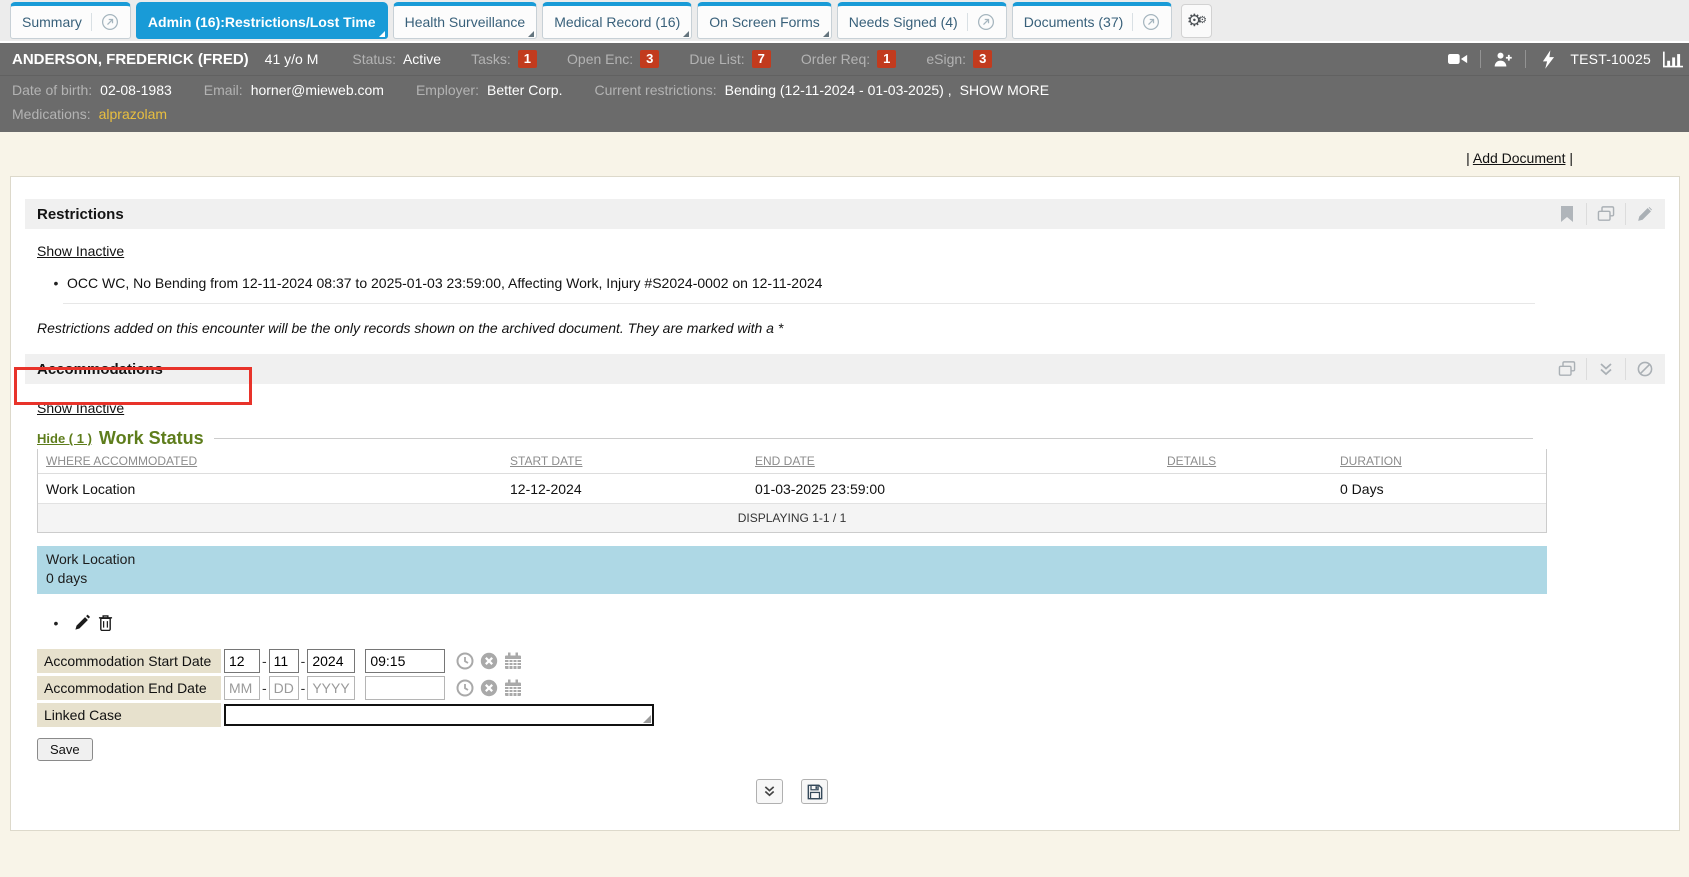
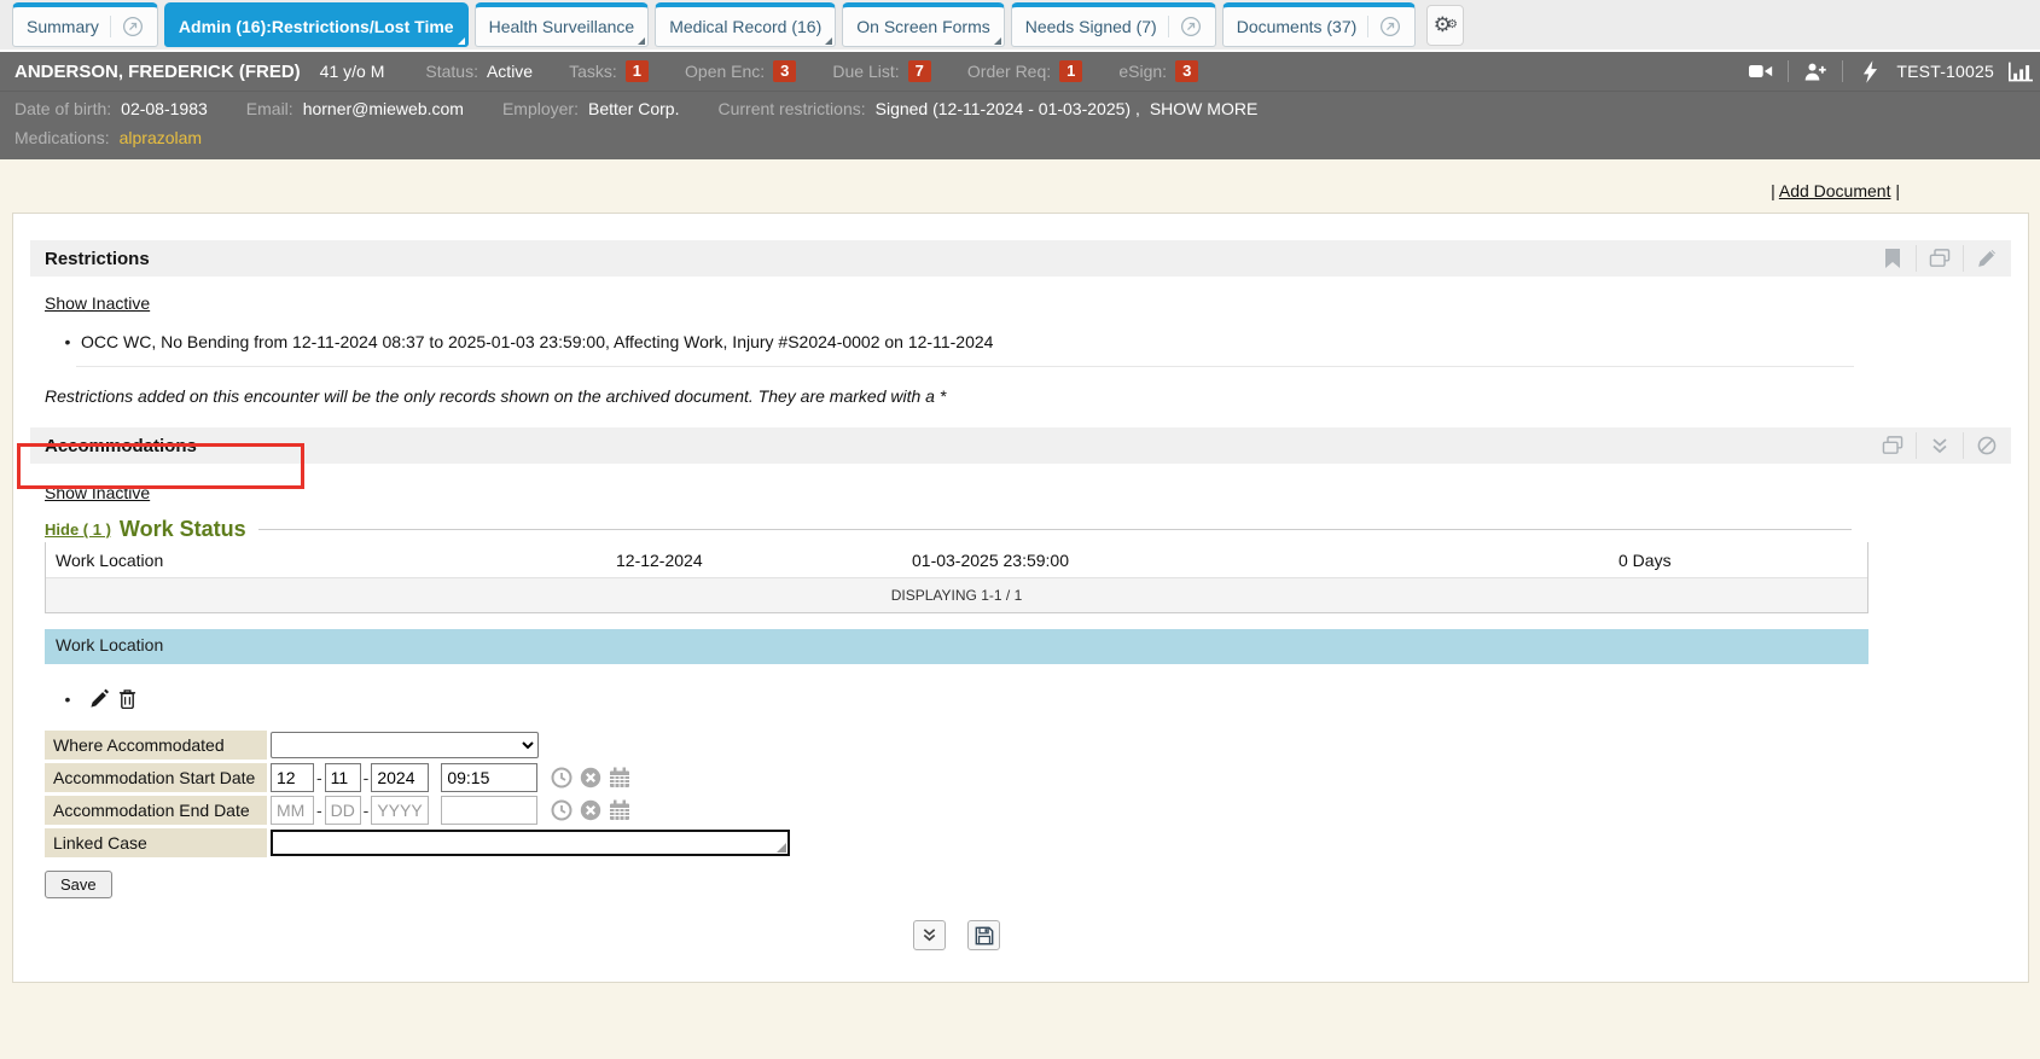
  Summary
  Admin (16):Restrictions/Lost Time
  Health Surveillance
  Medical Record (16)
  On Screen Forms
- Needs Signed (4)
+ Needs Signed (7)
  Documents (37)
  ⚙
  ⚙
  ANDERSON, FREDERICK (FRED)
  41 y/o M
  Status:
  Active
  Tasks:
  1
  Open Enc:
  3
  Due List:
  7
  Order Req:
  1
  eSign:
  3
  TEST-10025
  Date of birth:
  02-08-1983
  Email:
  horner@mieweb.com
  Employer:
  Better Corp.
  Current restrictions:
- Bending (12-11-2024 - 01-03-2025) ,
+ Signed (12-11-2024 - 01-03-2025) ,
  SHOW MORE
  Medications:
  alprazolam
  | Add Document |
  Restrictions
  Show Inactive
  •
  OCC WC, No Bending from 12-11-2024 08:37 to 2025-01-03 23:59:00, Affecting Work, Injury #S2024-0002 on 12-11-2024
  Restrictions added on this encounter will be the only records shown on the archived document. They are marked with a *
  Accommodations
  Show Inactive
  Hide ( 1 )
  Work Status
- WHERE ACCOMMODATED
- START DATE
- END DATE
- DETAILS
- DURATION
  Work Location
  12-12-2024
  01-03-2025 23:59:00
  0 Days
  DISPLAYING 1-1 / 1
  Work Location
- 0 days
  •
+ Where Accommodated
  Accommodation Start Date
  12
  -
  11
  -
  2024
  09:15
  Accommodation End Date
  MM
  -
  DD
  -
  YYYY
  Linked Case
  Save
